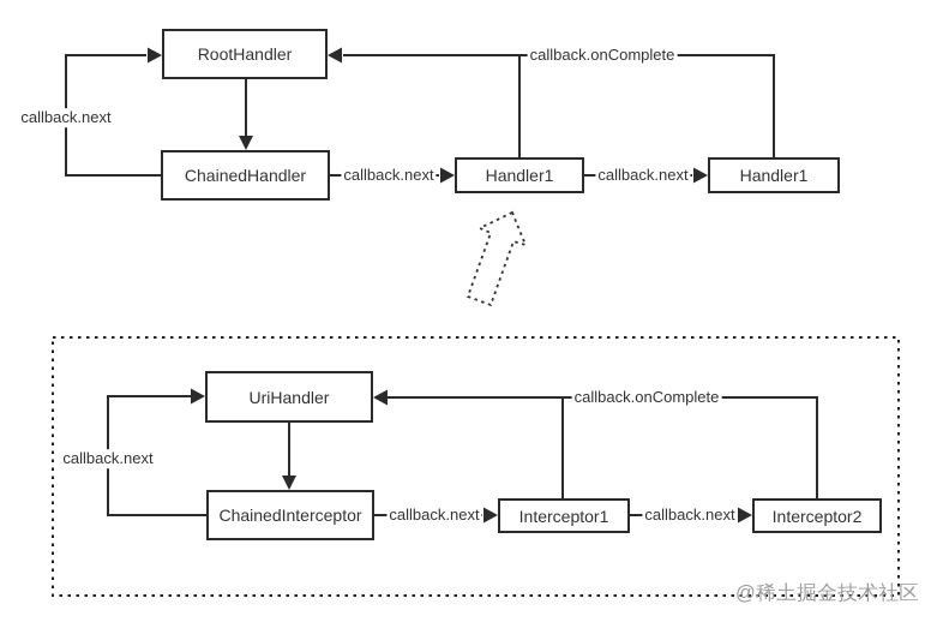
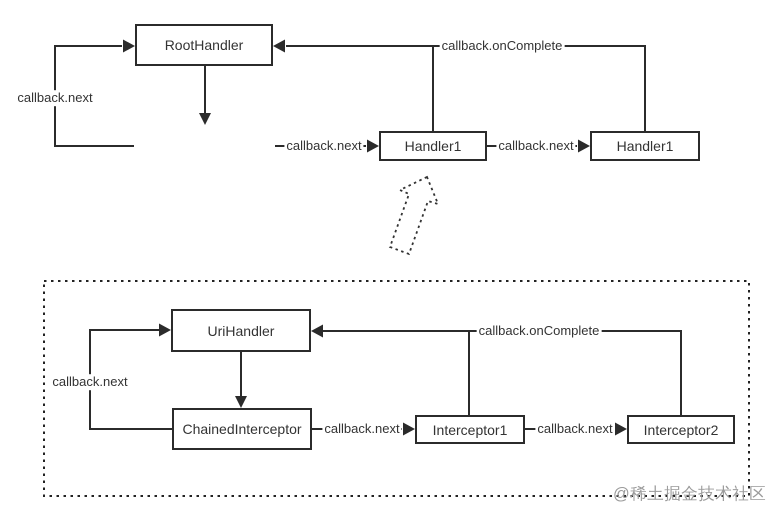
  RootHandler
- ChainedHandler
  Handler1
  Handler1
  callback.next
  callback.next
  callback.next
  callback.onComplete
  UriHandler
  ChainedInterceptor
  Interceptor1
  Interceptor2
  callback.next
  callback.next
  callback.next
  callback.onComplete
  @稀土掘金技术社区
